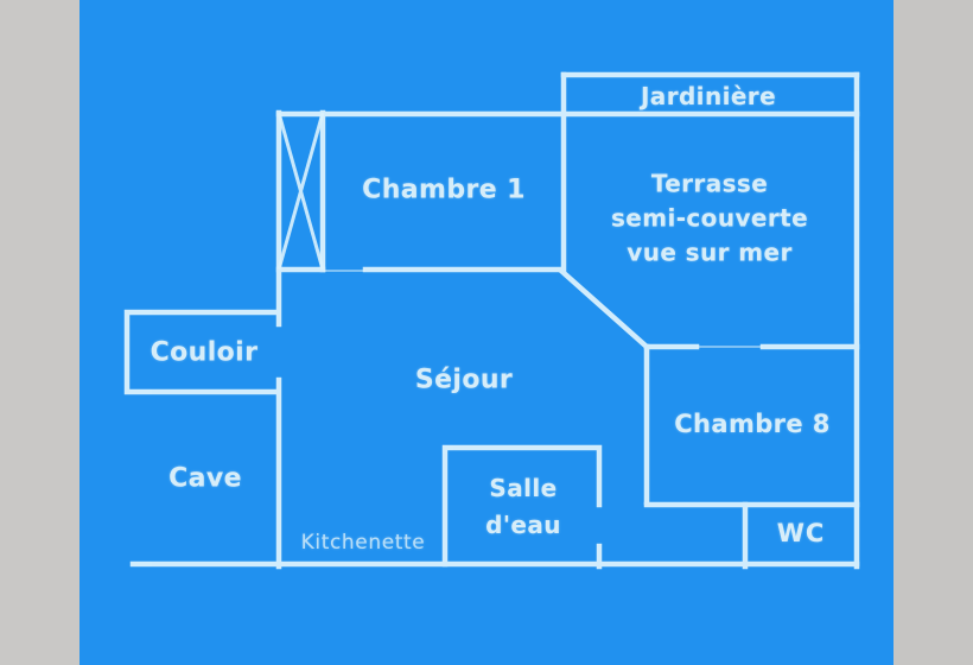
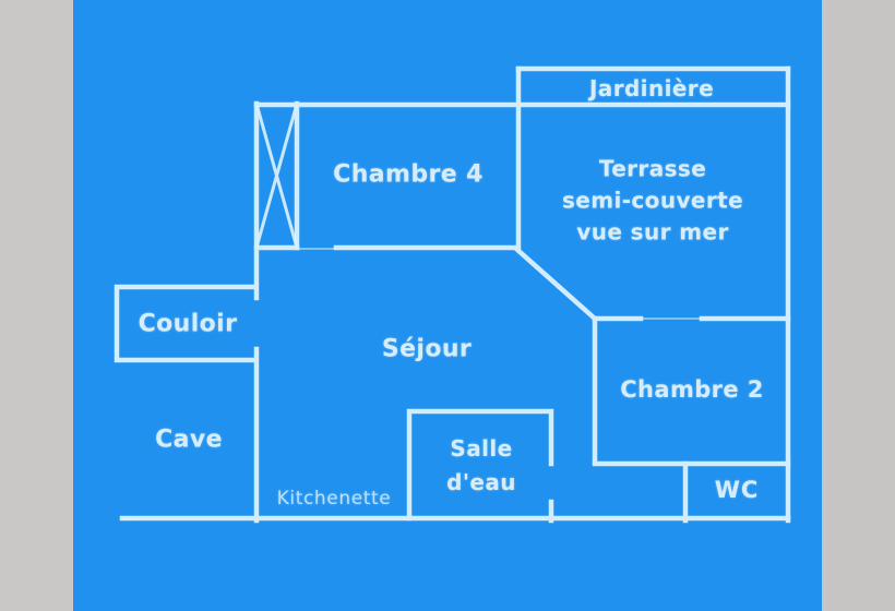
  Jardinière
- Chambre 1
+ Chambre 4
  Terrasse
  semi-couverte
  vue sur mer
  Couloir
  Séjour
  Cave
  Kitchenette
  Salle
  d'eau
- Chambre 8
+ Chambre 2
  WC
